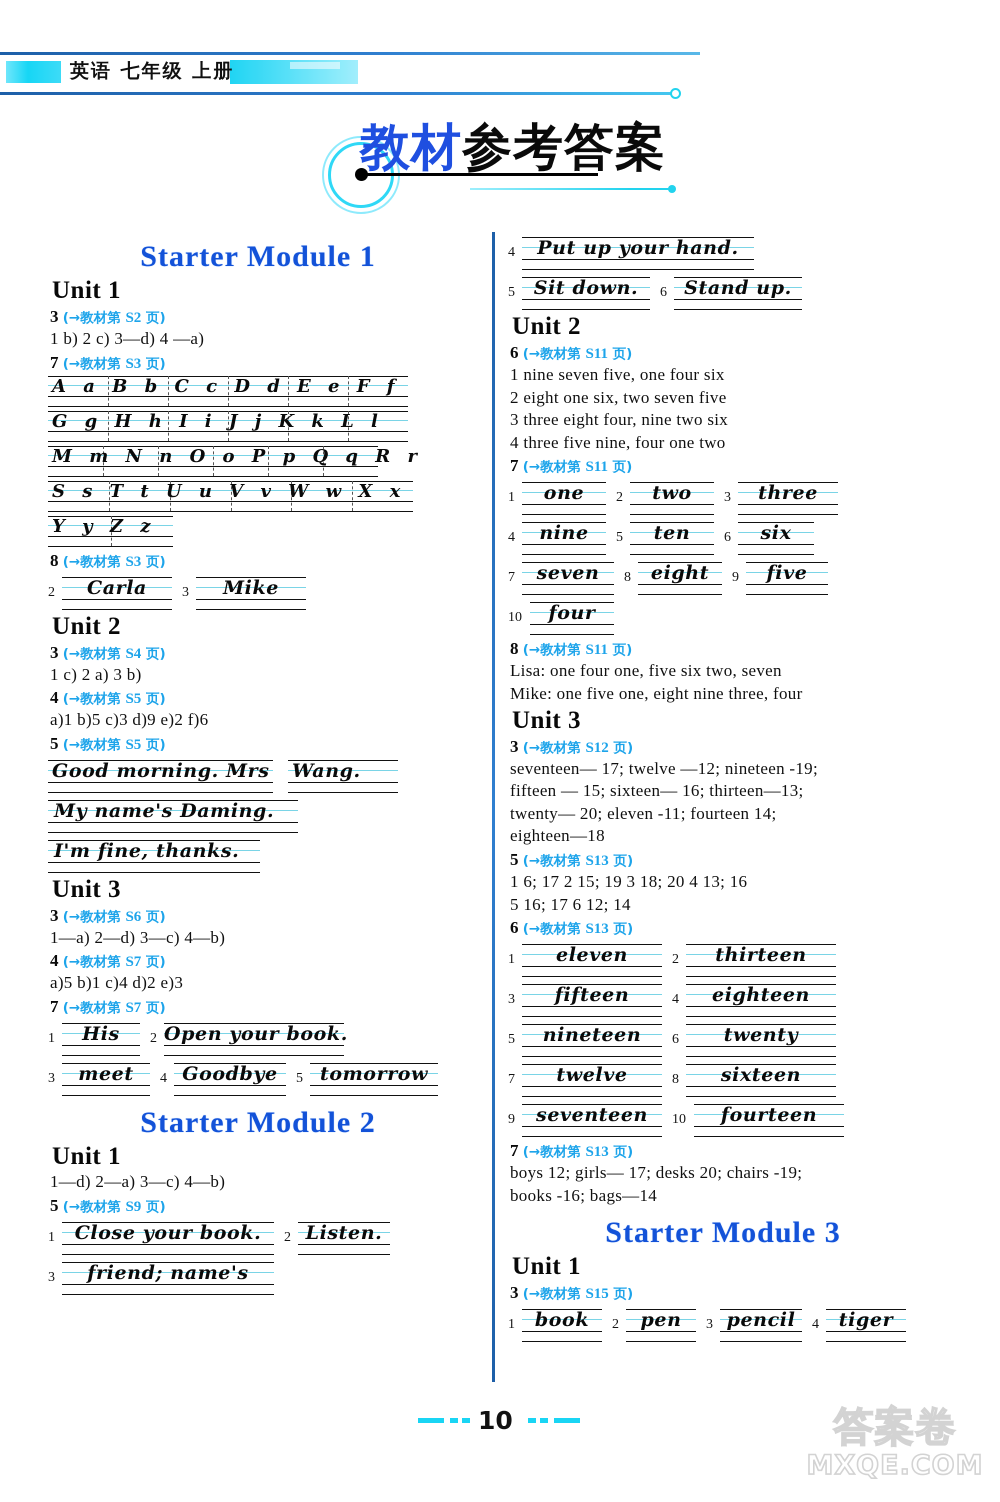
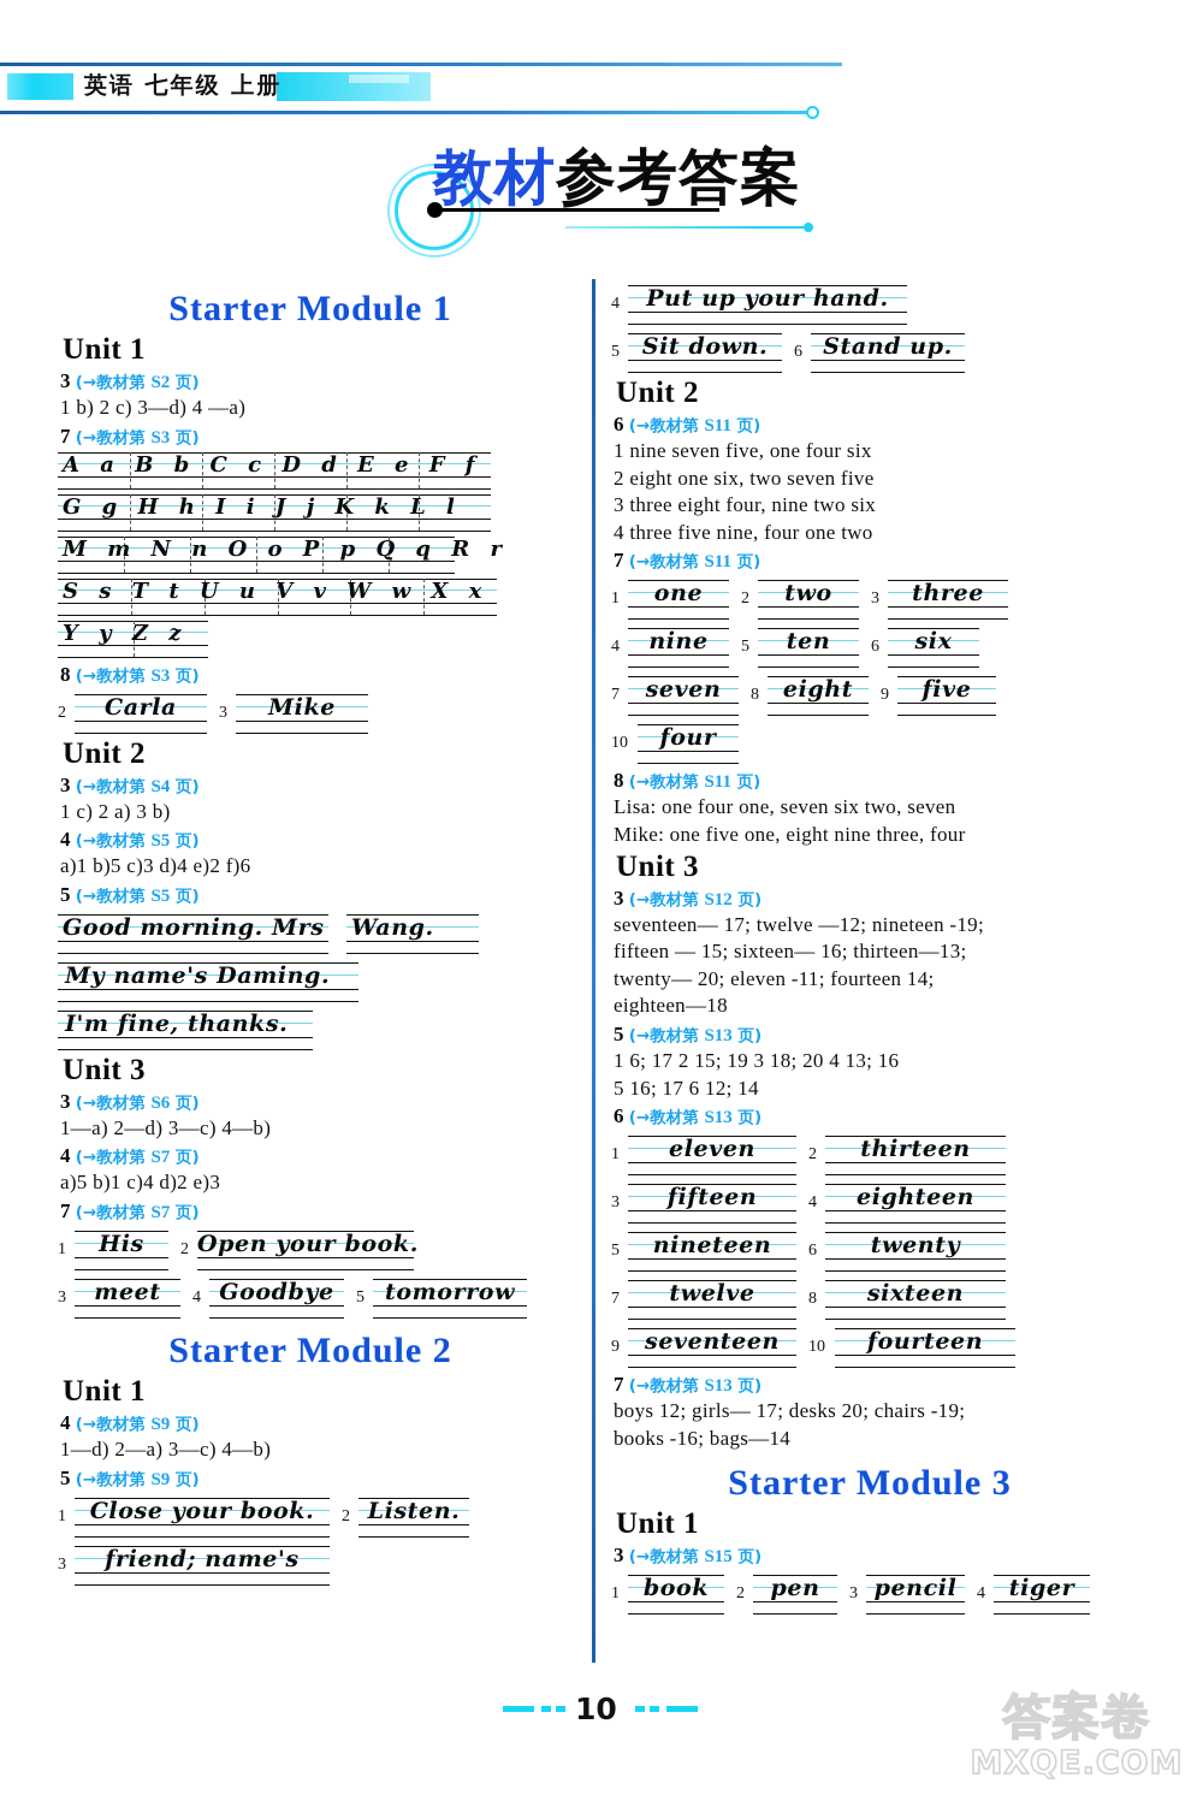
  英语 七年级 上册
  教材参考答案
  Starter Module 1
  Unit 1
  3 (→教材第 S2 页)
  1 b) 2 c) 3—d) 4 —a)
  7 (→教材第 S3 页)
  A a B b C c D d E e F f
  G g H h I i J j K k L l
  M m N n O o P p Q q R r
  S s T t U u V v W w X x
  Y y Z z
  8 (→教材第 S3 页)
  2
  Carla
  3
  Mike
  Unit 2
  3 (→教材第 S4 页)
  1 c) 2 a) 3 b)
  4 (→教材第 S5 页)
- a)1 b)5 c)3 d)9 e)2 f)6
+ a)1 b)5 c)3 d)4 e)2 f)6
  5 (→教材第 S5 页)
  Good morning. Mrs
  Wang.
  My name's Daming.
  I'm fine, thanks.
  Unit 3
  3 (→教材第 S6 页)
  1—a) 2—d) 3—c) 4—b)
  4 (→教材第 S7 页)
  a)5 b)1 c)4 d)2 e)3
  7 (→教材第 S7 页)
  1
  His
  2
  Open your book.
  3
  meet
  4
  Goodbye
  5
  tomorrow
  Starter Module 2
  Unit 1
+ 4 (→教材第 S9 页)
  1—d) 2—a) 3—c) 4—b)
  5 (→教材第 S9 页)
  1
  Close your book.
  2
  Listen.
  3
  friend; name's
  4
  Put up your hand.
  5
  Sit down.
  6
  Stand up.
  Unit 2
  6 (→教材第 S11 页)
  1 nine seven five, one four six
  2 eight one six, two seven five
  3 three eight four, nine two six
  4 three five nine, four one two
  7 (→教材第 S11 页)
  1
  one
  2
  two
  3
  three
  4
  nine
  5
  ten
  6
  six
  7
  seven
  8
  eight
  9
  five
  10
  four
  8 (→教材第 S11 页)
- Lisa: one four one, five six two, seven
+ Lisa: one four one, seven six two, seven
  Mike: one five one, eight nine three, four
  Unit 3
  3 (→教材第 S12 页)
  seventeen— 17; twelve —12; nineteen -19;
  fifteen — 15; sixteen— 16; thirteen—13;
  twenty— 20; eleven -11; fourteen 14;
  eighteen—18
  5 (→教材第 S13 页)
  1 6; 17 2 15; 19 3 18; 20 4 13; 16
  5 16; 17 6 12; 14
  6 (→教材第 S13 页)
  1
  eleven
  2
  thirteen
  3
  fifteen
  4
  eighteen
  5
  nineteen
  6
  twenty
  7
  twelve
  8
  sixteen
  9
  seventeen
  10
  fourteen
  7 (→教材第 S13 页)
  boys 12; girls— 17; desks 20; chairs -19;
  books -16; bags—14
  Starter Module 3
  Unit 1
  3 (→教材第 S15 页)
  1
  book
  2
  pen
  3
  pencil
  4
  tiger
  10
  答案卷
  MXQE.COM
